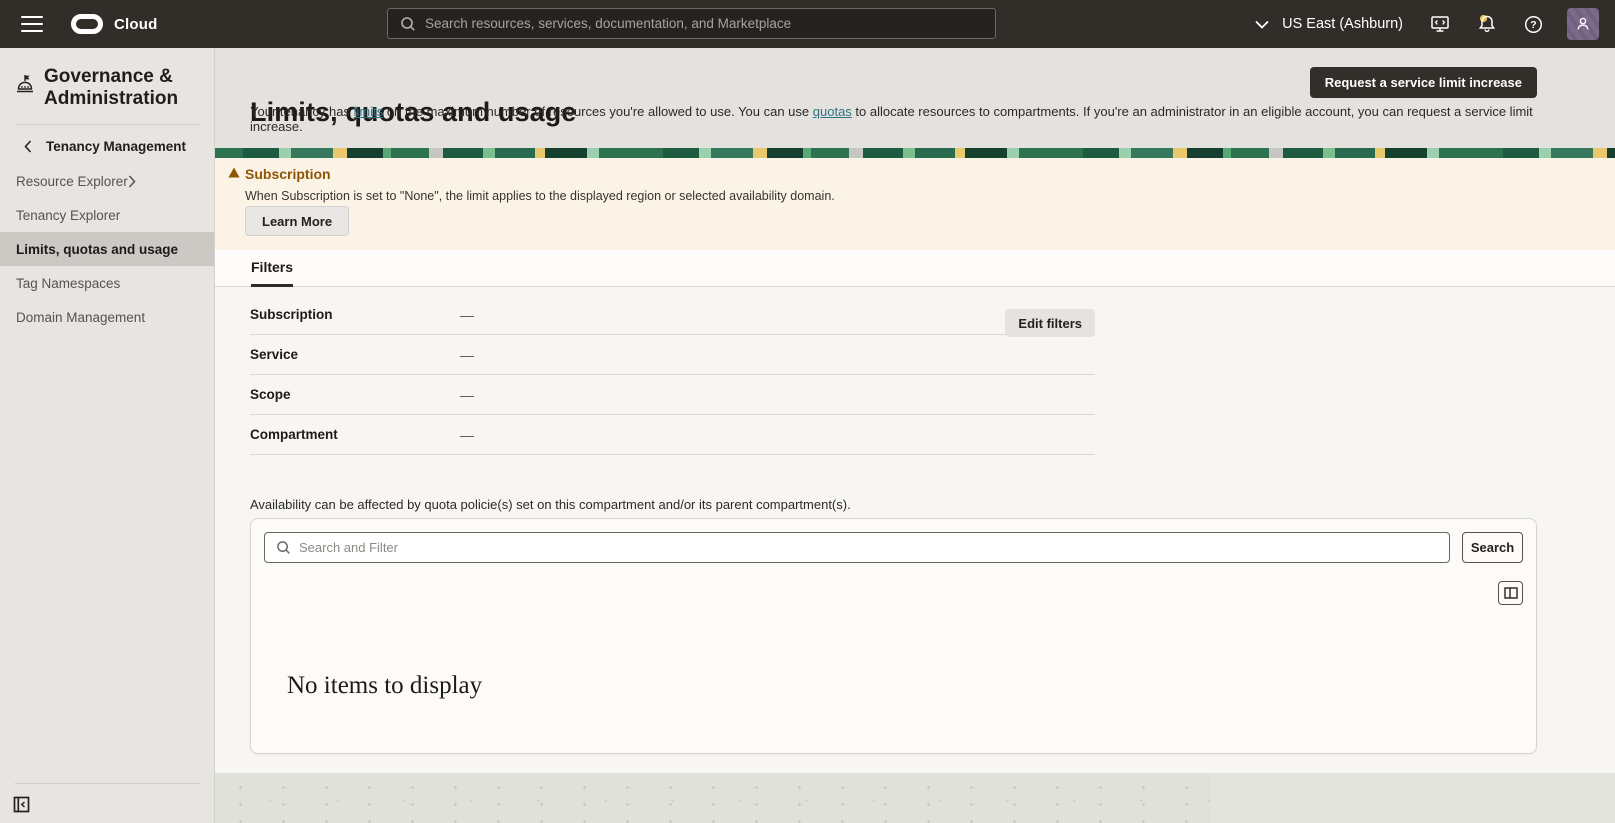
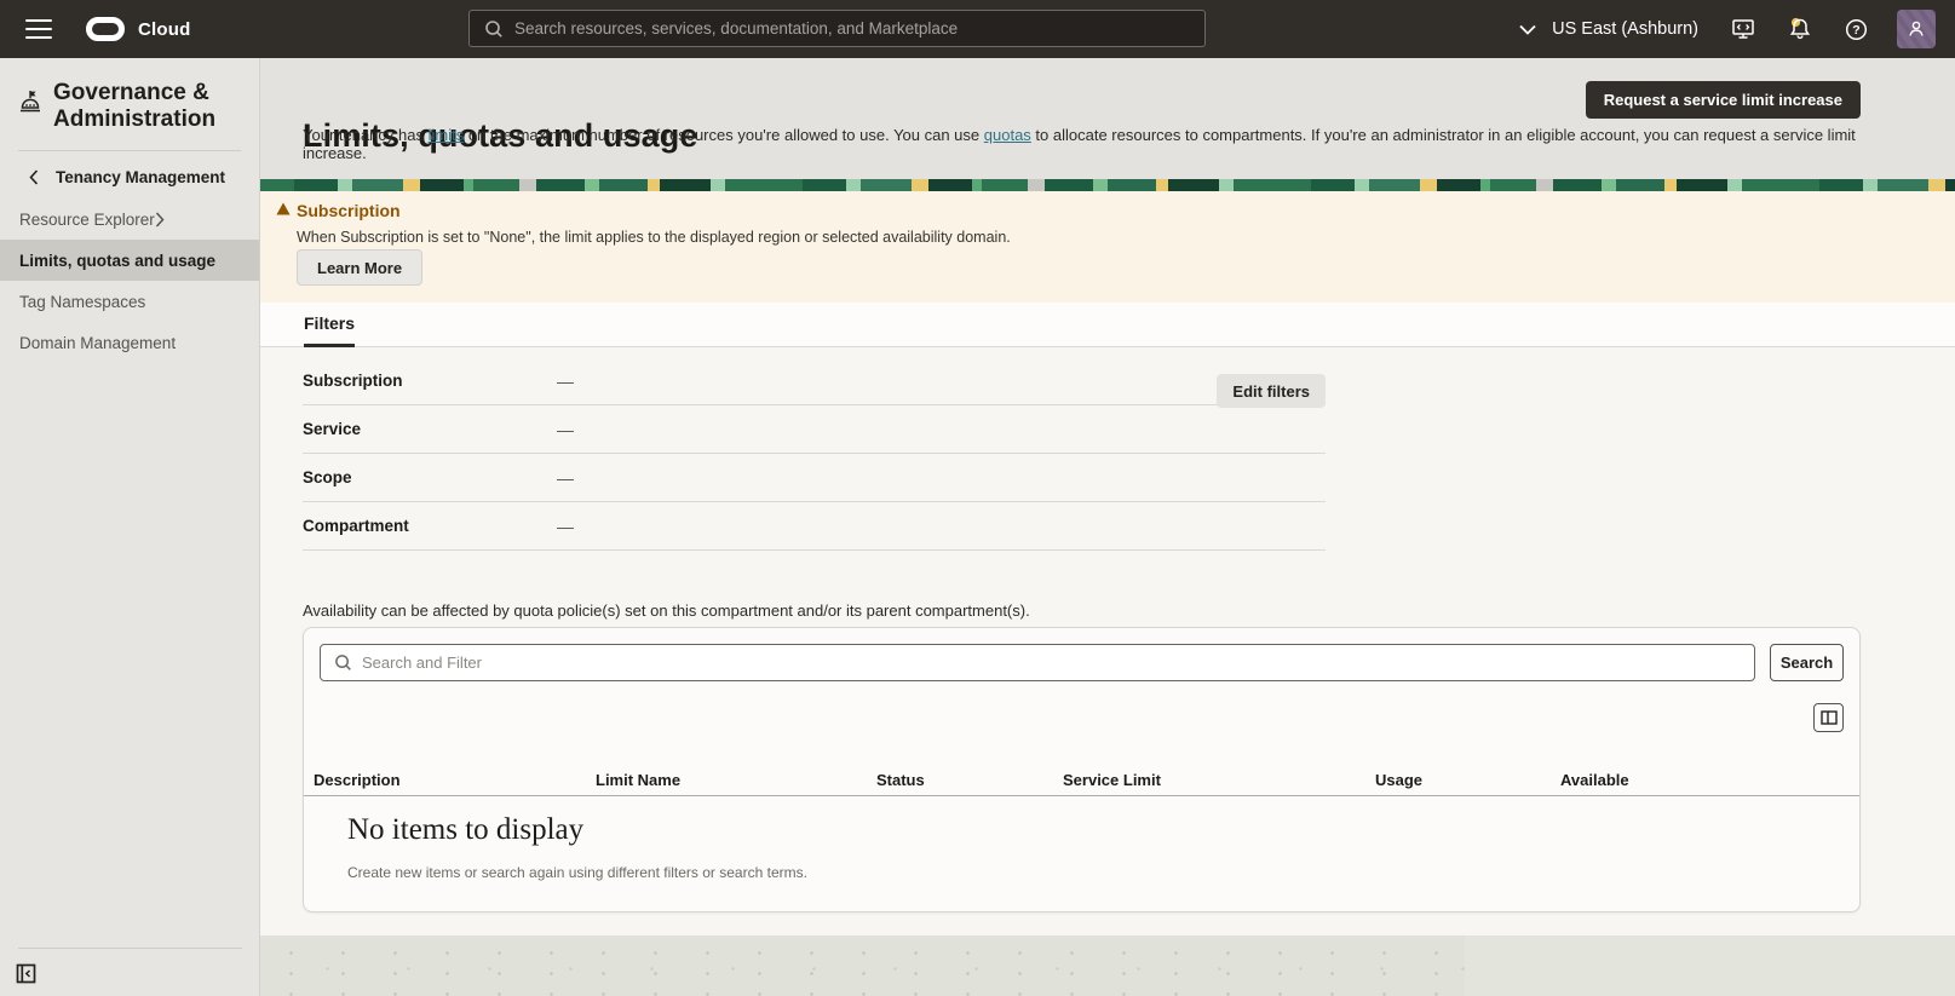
  Cloud
  Search resources, services, documentation, and Marketplace
  US East (Ashburn)
  ?
  Governance & Administration
  Tenancy Management
  Resource Explorer
- Tenancy Explorer
  Limits, quotas and usage
  Tag Namespaces
  Domain Management
  Limits, quotas and usage
  Request a service limit increase
  Your tenancy has limits on the maximum number of resources you're allowed to use. You can use quotas to allocate resources to compartments. If you're an administrator in an eligible account, you can request a service limit increase.
  Subscription
  When Subscription is set to "None", the limit applies to the displayed region or selected availability domain.
  Learn More
  Filters
  Subscription
  —
  Service
  —
  Scope
  —
  Compartment
  —
  Edit filters
  Availability can be affected by quota policie(s) set on this compartment and/or its parent compartment(s).
  Search and Filter
  Search
+ Description
+ Limit Name
+ Status
+ Service Limit
+ Usage
+ Available
  No items to display
+ Create new items or search again using different filters or search terms.
